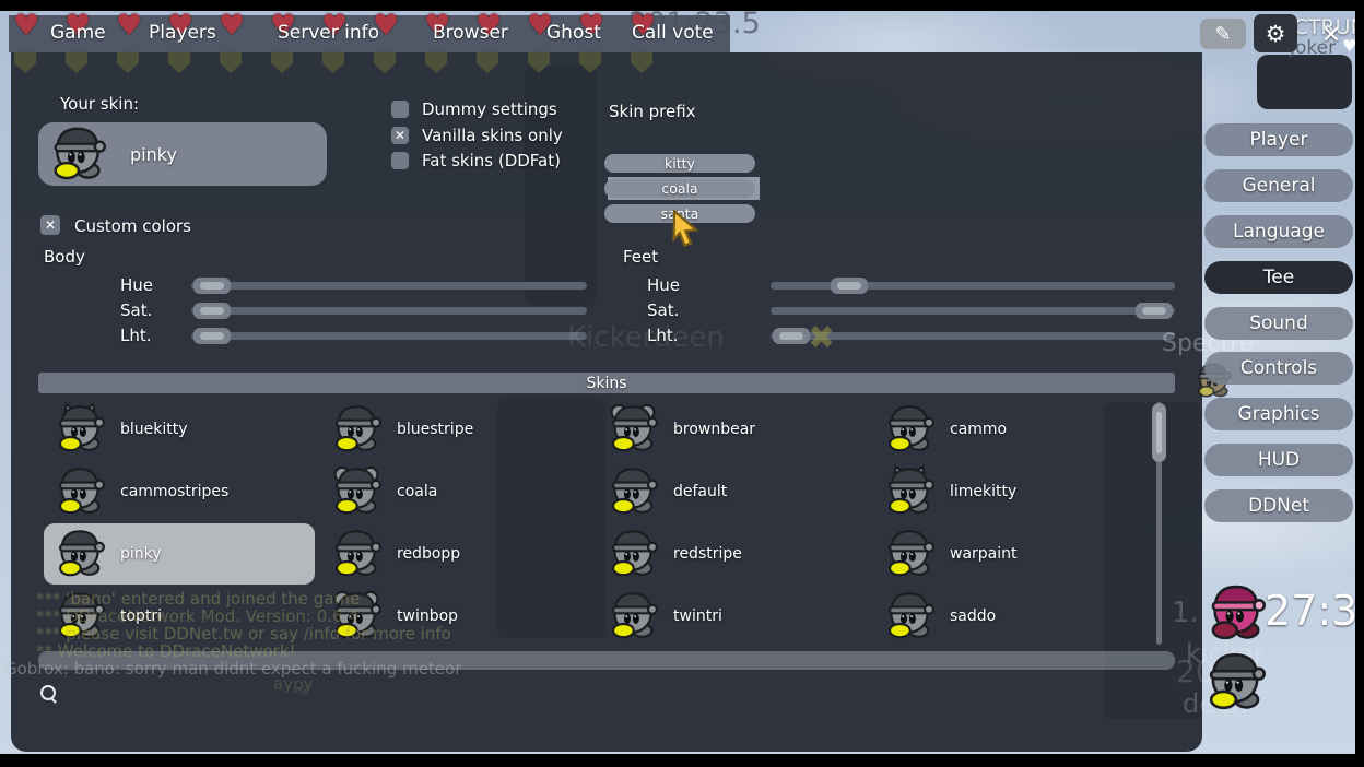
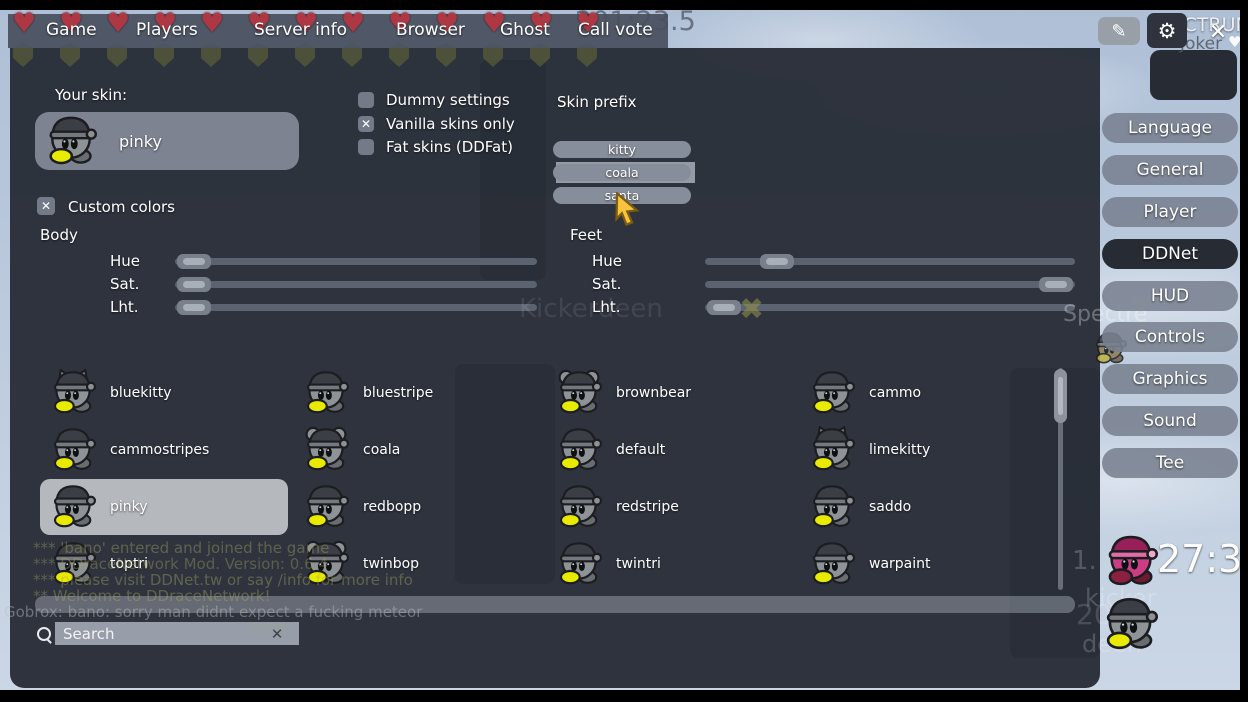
  oker
  ♥
  Kickerdeen
  Spectre
  ✖
  1.
  27:3
  kicker
  ♥
  ♥
  ♥
  ♥
  ♥
  ♥
  ♥
  ♥
  ♥
  ♥
  ♥
  ♥
  ♥
  Game
  Players
  Server info
  Browser
  Ghost
  Call vote
  ✎
  ⚙
  ✕
  Your skin:
  pinky
  Dummy settings
  ✕
  Vanilla skins only
  Fat skins (DDFat)
  Skin prefix
  kitty
  coala
  santa
  ✕
  Custom colors
  Body
  Feet
  Hue
  Sat.
  Lht.
  Hue
  Sat.
  Lht.
- Skins
  bluekitty
  bluestripe
  brownbear
  cammo
  cammostripes
  coala
  default
  limekitty
  pinky
  redbopp
  redstripe
- warpaint
+ saddo
  toptri
  twinbop
  twintri
- saddo
+ warpaint
+ Search
  ✕
  *** 'bano' entered and joined the game
  *** DDraceNetwork Mod. Version: 0.6.4
  *** please visit DDNet.tw or say /info for more info
  ** Welcome to DDraceNetwork!
  Gobrox: bano: sorry man didnt expect a fucking meteor
  aypy
- Player
+ Language
  General
- Language
+ Player
- Tee
+ DDNet
- Sound
+ HUD
  Controls
  Graphics
- HUD
+ Sound
- DDNet
+ Tee
